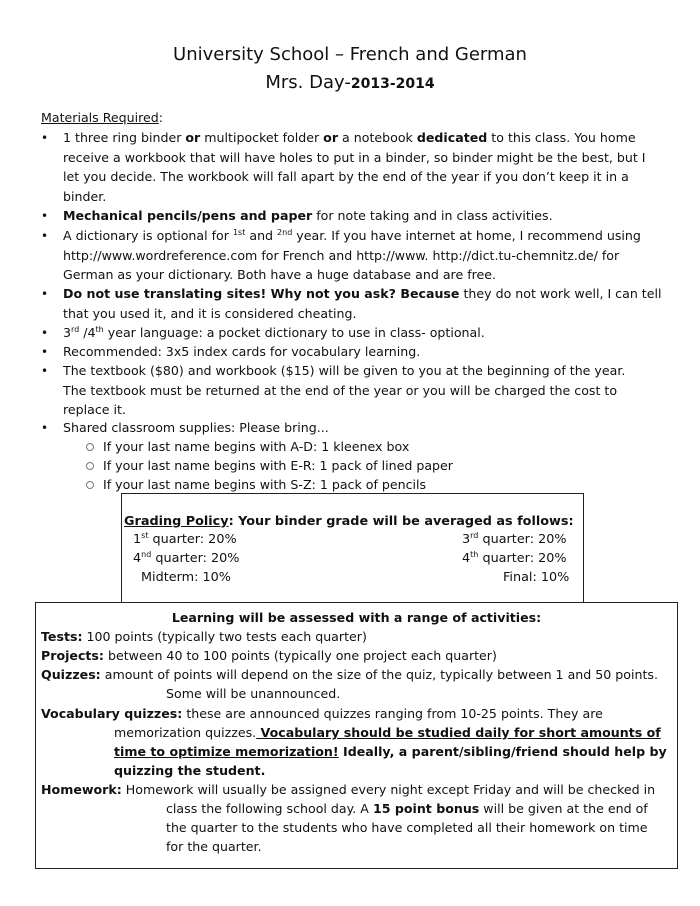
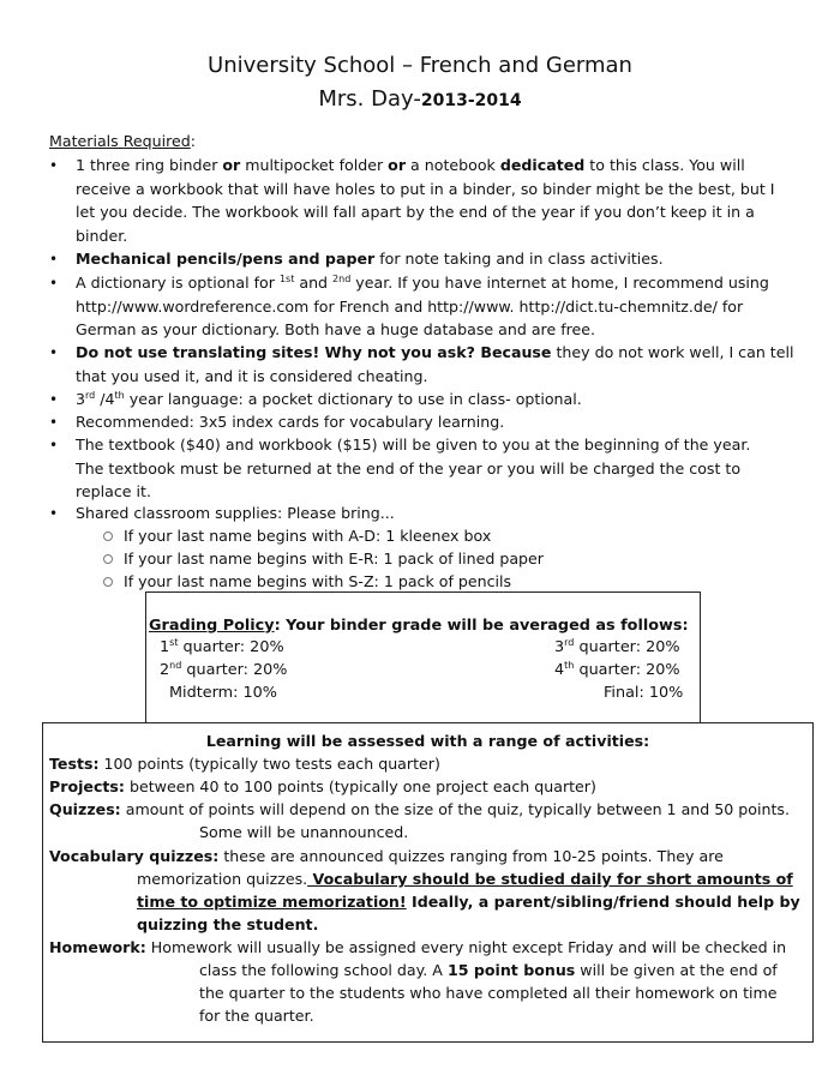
  University School – French and German
  Mrs. Day-2013-2014
  Materials Required:
  •
- 1 three ring binder or multipocket folder or a notebook dedicated to this class. You home
+ 1 three ring binder or multipocket folder or a notebook dedicated to this class. You will
  receive a workbook that will have holes to put in a binder, so binder might be the best, but I
  let you decide. The workbook will fall apart by the end of the year if you don’t keep it in a
  binder.
  •
  Mechanical pencils/pens and paper for note taking and in class activities.
  •
  A dictionary is optional for 1st and 2nd year. If you have internet at home, I recommend using
  http://www.wordreference.com for French and http://www. http://dict.tu-chemnitz.de/ for
  German as your dictionary. Both have a huge database and are free.
  •
  Do not use translating sites! Why not you ask? Because they do not work well, I can tell
  that you used it, and it is considered cheating.
  •
  3rd /4th year language: a pocket dictionary to use in class- optional.
  •
  Recommended: 3x5 index cards for vocabulary learning.
  •
- The textbook ($80) and workbook ($15) will be given to you at the beginning of the year.
+ The textbook ($40) and workbook ($15) will be given to you at the beginning of the year.
  The textbook must be returned at the end of the year or you will be charged the cost to
  replace it.
  •
  Shared classroom supplies: Please bring...
  If your last name begins with A-D: 1 kleenex box
  If your last name begins with E-R: 1 pack of lined paper
  If your last name begins with S-Z: 1 pack of pencils
  Grading Policy: Your binder grade will be averaged as follows:
  1st quarter: 20%
- 4nd quarter: 20%
+ 2nd quarter: 20%
  Midterm: 10%
  3rd quarter: 20%
  4th quarter: 20%
  Final: 10%
  Learning will be assessed with a range of activities:
  Tests: 100 points (typically two tests each quarter)
  Projects: between 40 to 100 points (typically one project each quarter)
  Quizzes: amount of points will depend on the size of the quiz, typically between 1 and 50 points.
  Some will be unannounced.
  Vocabulary quizzes: these are announced quizzes ranging from 10-25 points. They are
  memorization quizzes. Vocabulary should be studied daily for short amounts of
  time to optimize memorization! Ideally, a parent/sibling/friend should help by
  quizzing the student.
  Homework: Homework will usually be assigned every night except Friday and will be checked in
  class the following school day. A 15 point bonus will be given at the end of
  the quarter to the students who have completed all their homework on time
  for the quarter.
